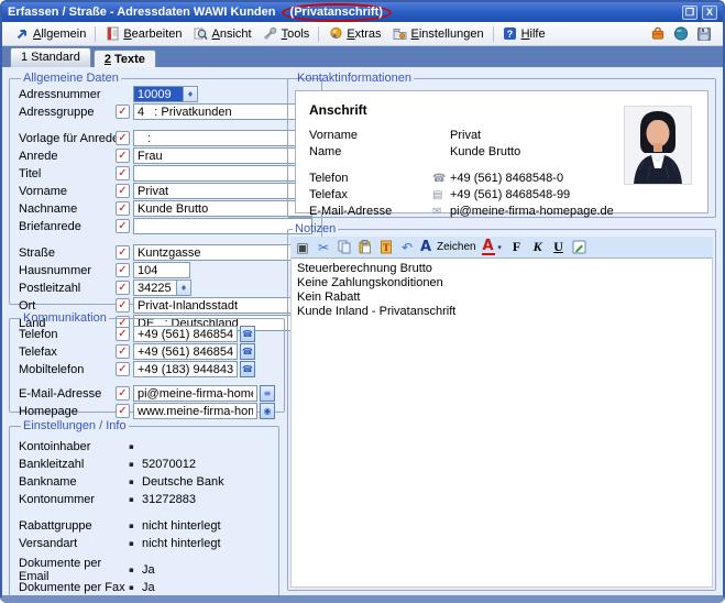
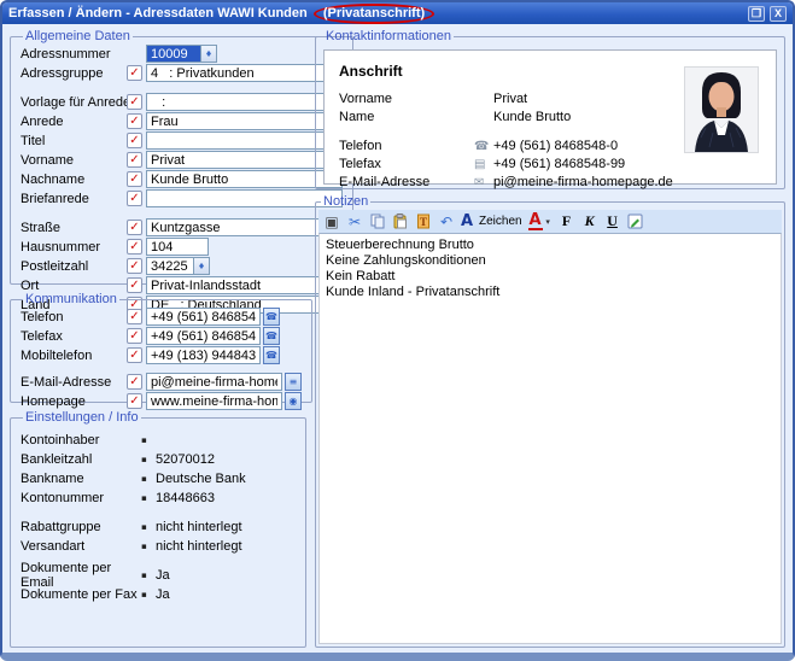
- Erfassen / Straße - Adressdaten WAWI Kunden (Privatanschrift)
+ Erfassen / Ändern - Adressdaten WAWI Kunden (Privatanschrift)
  ❐
  X
- Allgemein
- Bearbeiten
- Ansicht
- Tools
- Extras
- Einstellungen
- ?
- Hilfe
- 1 Standard
- 2 Texte
  Allgemeine Daten
  Adressnummer
  10009
  ♦
  Adressgruppe
  ✓
  4 : Privatkunden
  Vorlage für Anred
  ✓
  :
  Anrede
  ✓
  Frau
  Titel
  ✓
  Vorname
  ✓
  Privat
  Nachname
  ✓
  Kunde Brutto
  Briefanrede
  ✓
  Straße
  ✓
  Kuntzgasse
  Hausnummer
  ✓
  104
  Postleitzahl
  ✓
  34225
  ♦
  Ort
  ✓
  Privat-Inlandsstadt
  Land
  ✓
  DE : Deutschland
  Kommunikation
  Telefon
  ✓
  +49 (561) 846854
  ☎
  Telefax
  ✓
  +49 (561) 846854
  ☎
  Mobiltelefon
  ✓
  +49 (183) 944843
  ☎
  E-Mail-Adresse
  ✓
  ≡
  Homepage
  ✓
  www.meine-firma-hom
  ◉
  Einstellungen / Info
  Kontoinhaber
  ▪
  Bankleitzahl
  ▪
  52070012
  Bankname
  ▪
  Deutsche Bank
  Kontonummer
  ▪
- 31272883
+ 18448663
  Rabattgruppe
  ▪
  nicht hinterlegt
  Versandart
  ▪
  nicht hinterlegt
  Dokumente per Email
  ▪
  Ja
  Dokumente per Fax
  ▪
  Ja
  Kontaktinformationen
  Anschrift
  Vorname
  Privat
  Name
  Kunde Brutto
  Telefon
  ☎
  +49 (561) 8468548-0
  Telefax
  ▤
  +49 (561) 8468548-99
  E-Mail-Adresse
  ✉
  pi@meine-firma-homepage.de
  Notizen
  ▣
  ✂
  T
  ↶
  A
  Zeichen
  A
  ▾
  F
  K
  U
  Steuerberechnung Brutto
  Keine Zahlungskonditionen
  Kein Rabatt
  Kunde Inland - Privatanschrift
